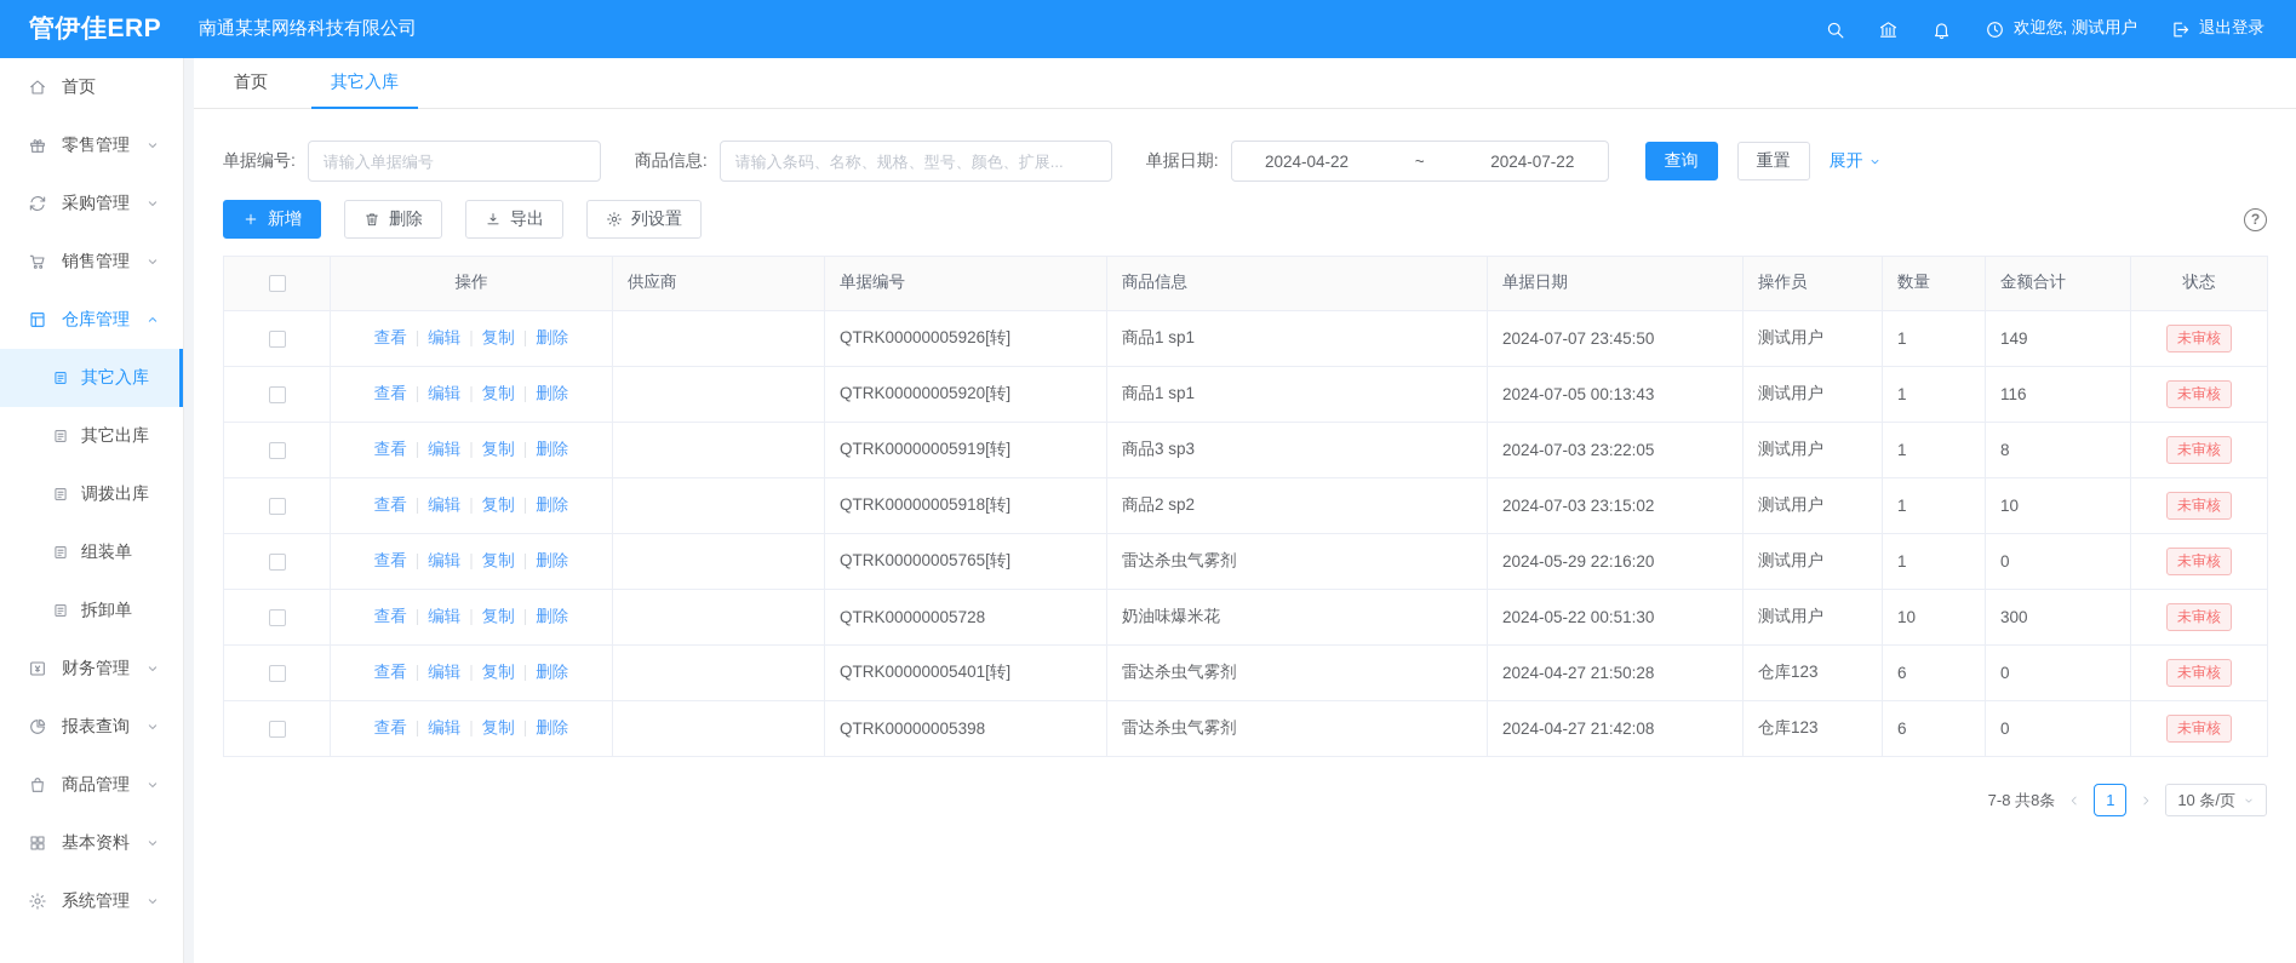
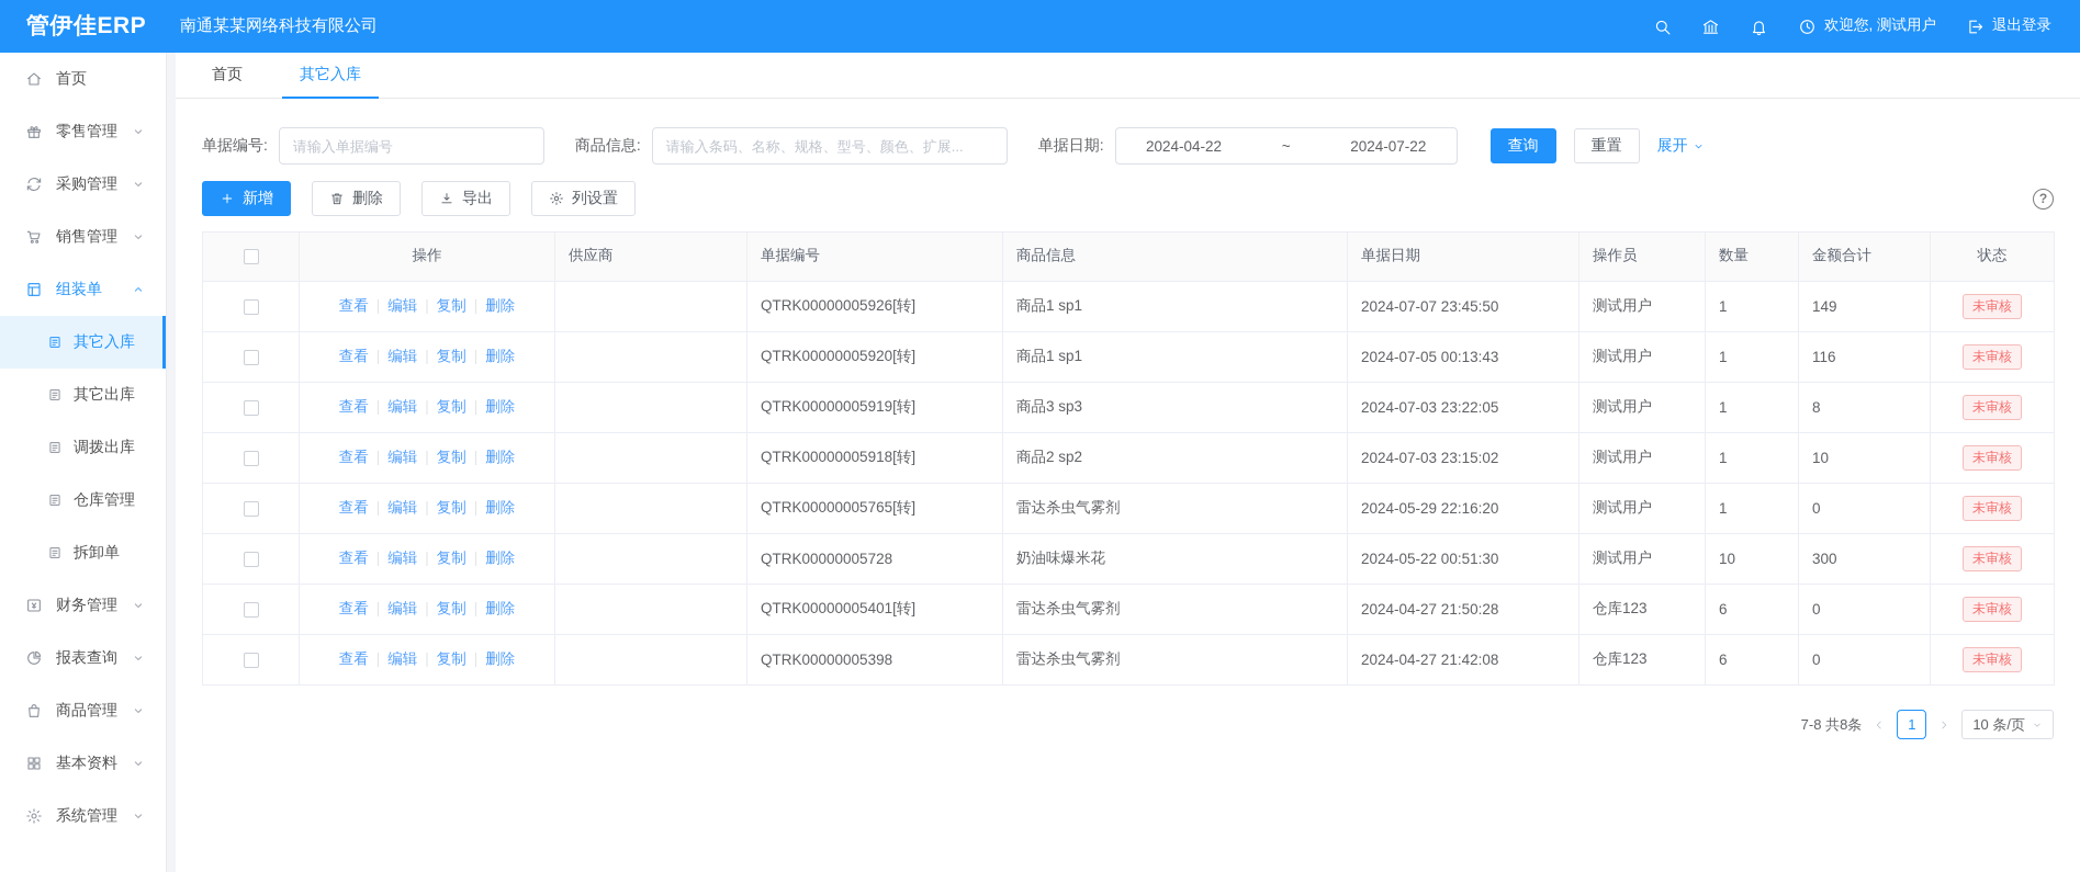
  管伊佳ERP
  南通某某网络科技有限公司
  欢迎您, 测试用户
  退出登录
  首页
  零售管理
  采购管理
  销售管理
- 仓库管理
+ 组装单
  其它入库
  其它出库
  调拨出库
- 组装单
+ 仓库管理
  拆卸单
  财务管理
  报表查询
  商品管理
  基本资料
  系统管理
  首页
  其它入库
  单据编号:
  请输入单据编号
  商品信息:
  请输入条码、名称、规格、型号、颜色、扩展...
  单据日期:
  2024-04-22
  ~
  2024-07-22
  查询
  重置
  展开
  新增
  删除
  导出
  列设置
  ?
  	操作	供应商	单据编号	商品信息	单据日期	操作员	数量	金额合计	状态
  	查看 | 编辑 复制 | 删除		QTRK00000005926[转]	商品1 sp1	2024-07-07 23:45:50	测试用户	1	149	未审核
  	查看 | 编辑 复制 | 删除		QTRK00000005920[转]	商品1 sp1	2024-07-05 00:13:43	测试用户	1	116	未审核
  	查看 | 编辑 复制 | 删除		QTRK00000005919[转]	商品3 sp3	2024-07-03 23:22:05	测试用户	1	8	未审核
  	查看 | 编辑 复制 | 删除		QTRK00000005918[转]	商品2 sp2	2024-07-03 23:15:02	测试用户	1	10	未审核
  	查看 | 编辑 复制 | 删除		QTRK00000005765[转]	雷达杀虫气雾剂	2024-05-29 22:16:20	测试用户	1	0	未审核
  	查看 | 编辑 复制 | 删除		QTRK00000005728	奶油味爆米花	2024-05-22 00:51:30	测试用户	10	300	未审核
  	查看 | 编辑 复制 | 删除		QTRK00000005401[转]	雷达杀虫气雾剂	2024-04-27 21:50:28	仓库123	6	0	未审核
  	查看 | 编辑 复制 | 删除		QTRK00000005398	雷达杀虫气雾剂	2024-04-27 21:42:08	仓库123	6	0	未审核
  7-8 共8条
  1
  10 条/页
